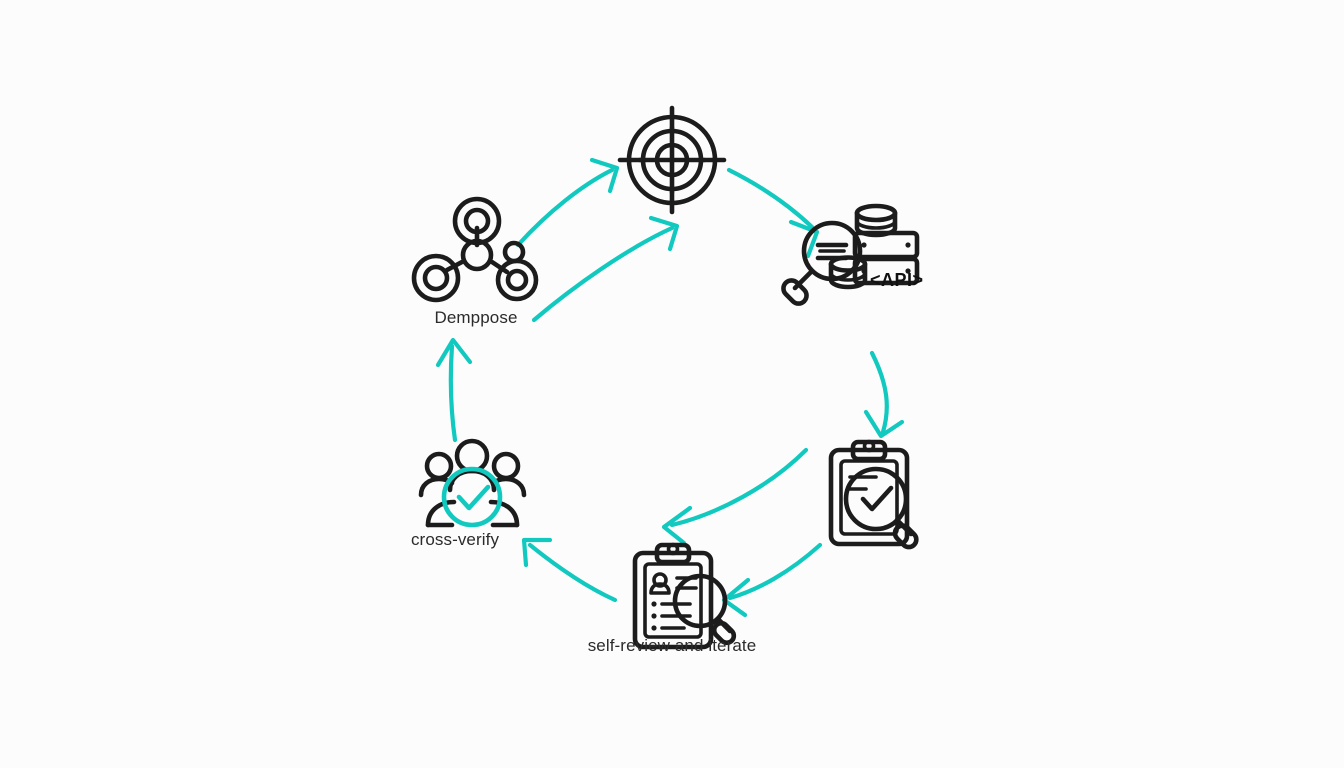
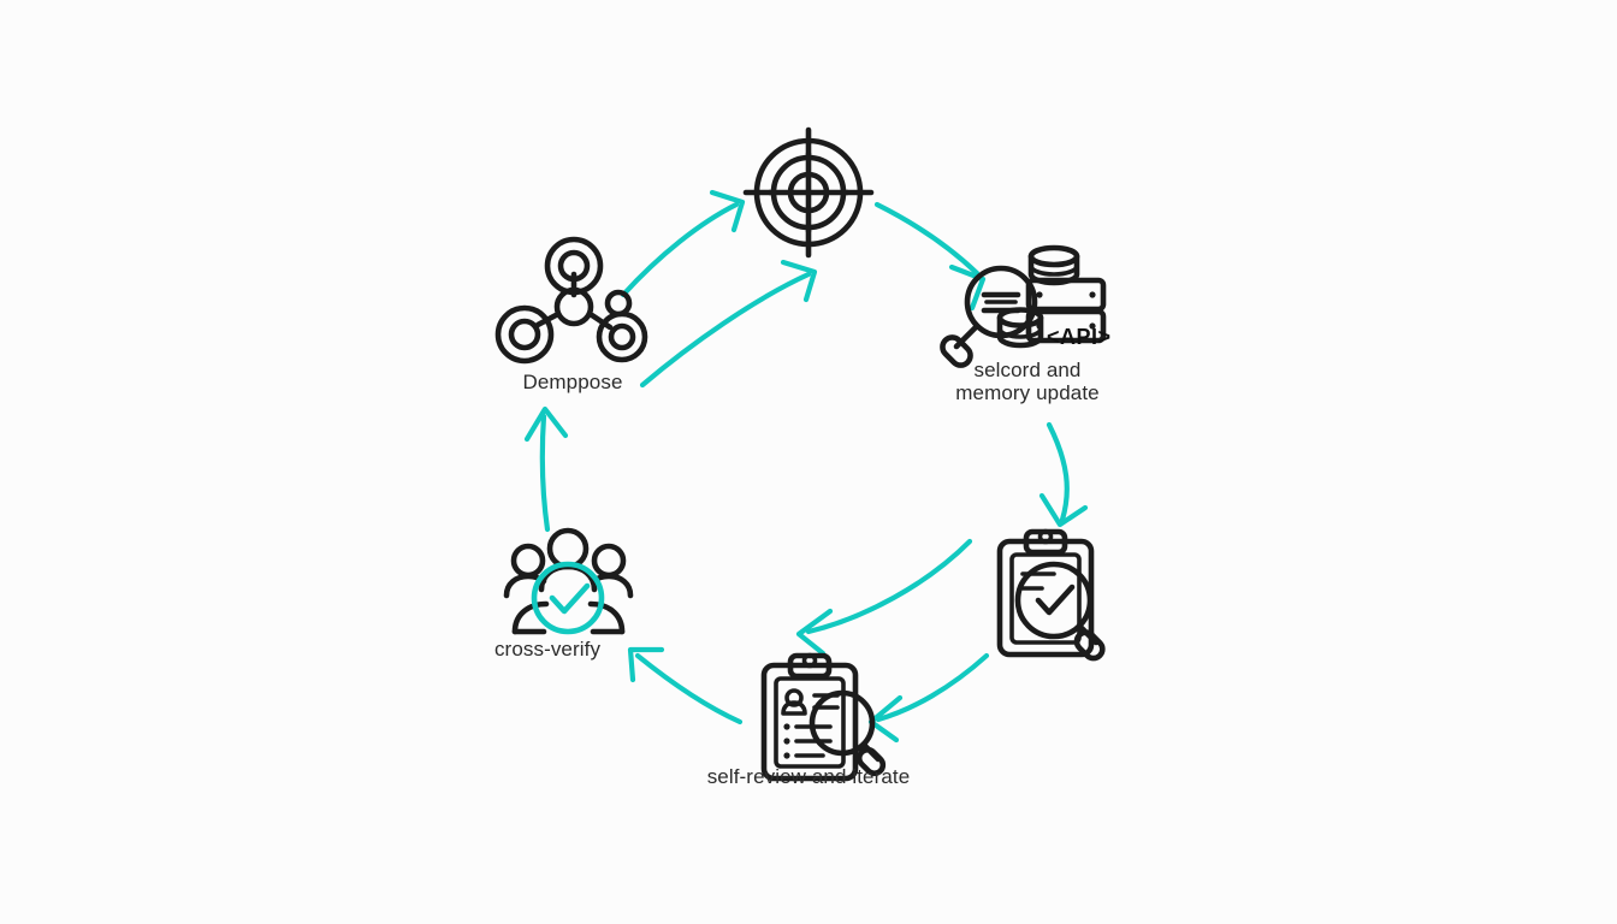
  Demppose
+ selcord and
+ memory update
  self-review and iterate
  cross-verify
  <API>
